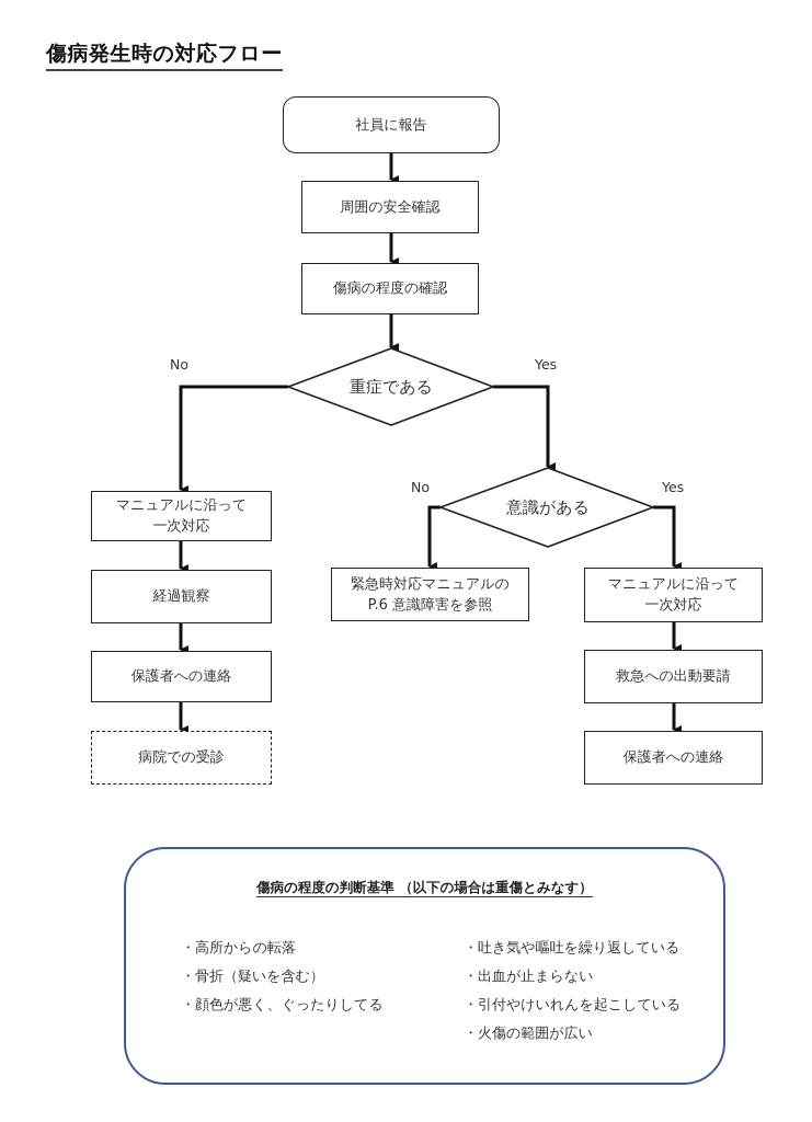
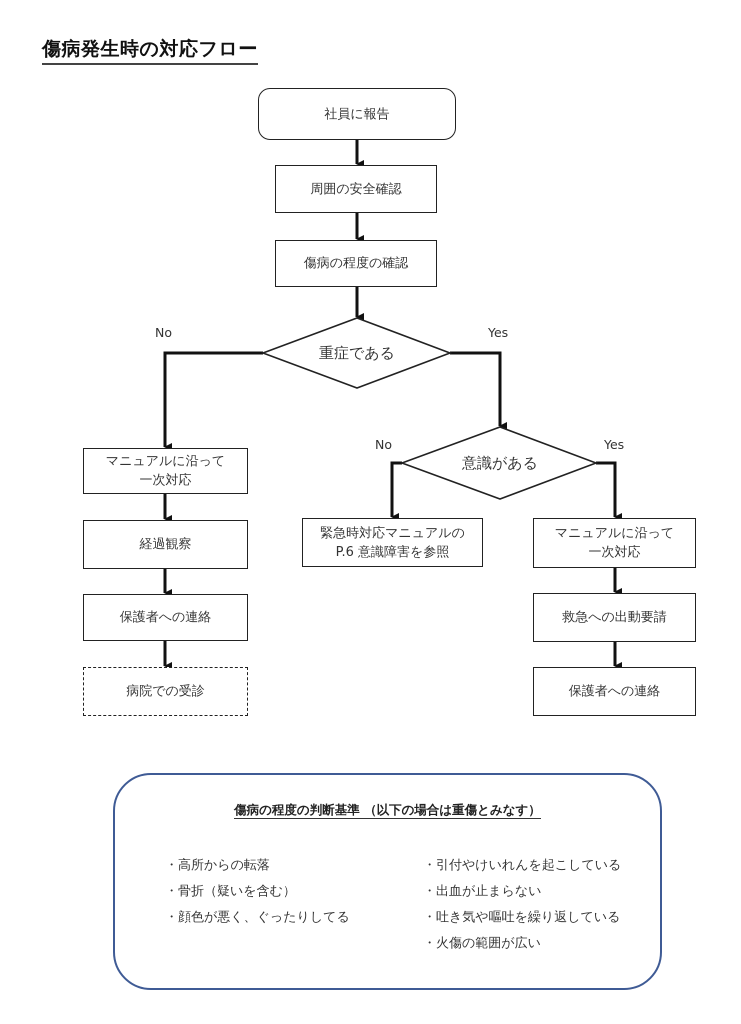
  傷病発生時の対応フロー
  社員に報告
  周囲の安全確認
  傷病の程度の確認
  重症である
  No
  Yes
  意識がある
  No
  Yes
  マニュアルに沿って
  一次対応
  経過観察
  保護者への連絡
  病院での受診
  緊急時対応マニュアルの
  P.6 意識障害を参照
  マニュアルに沿って
  一次対応
  救急への出動要請
  保護者への連絡
  傷病の程度の判断基準 （以下の場合は重傷とみなす）
  ・高所からの転落
  ・骨折（疑いを含む）
  ・顔色が悪く、ぐったりしてる
- ・吐き気や嘔吐を繰り返している
+ ・引付やけいれんを起こしている
  ・出血が止まらない
- ・引付やけいれんを起こしている
+ ・吐き気や嘔吐を繰り返している
  ・火傷の範囲が広い
